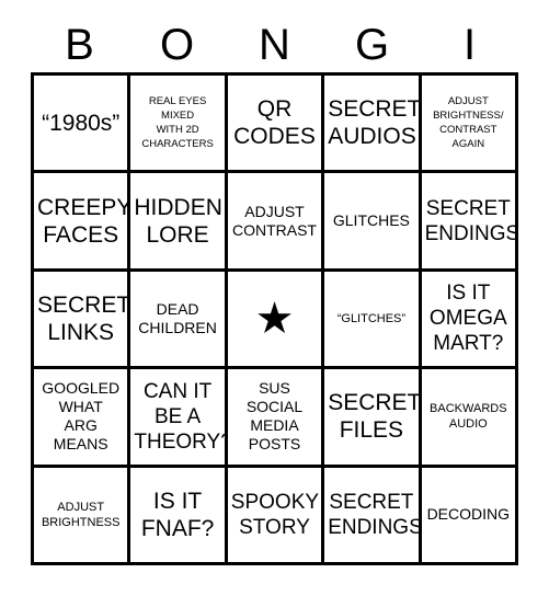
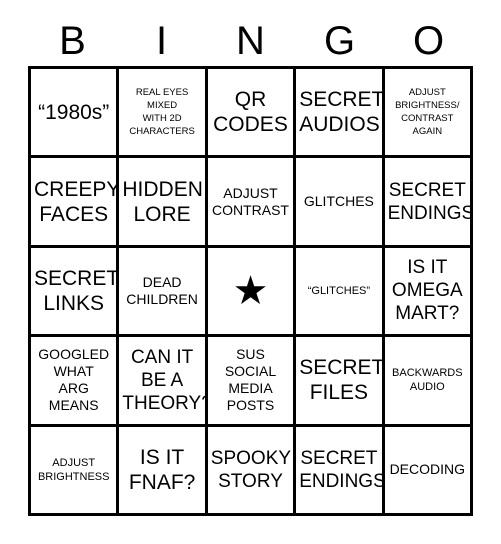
  B
- O
+ I
  N
  G
- I
+ O
  “1980s”
  REAL EYES
  MIXED
  WITH 2D
  CHARACTERS
  QR
  CODES
  SECRET
  AUDIOS
  ADJUST
  BRIGHTNESS/
  CONTRAST
  AGAIN
  CREEPY
  FACES
  HIDDEN
  LORE
  ADJUST
  CONTRAST
  GLITCHES
  SECRET
  ENDINGS
  SECRET
  LINKS
  DEAD
  CHILDREN
  ★
  “GLITCHES”
  IS IT
  OMEGA
  MART?
  GOOGLED
  WHAT
  ARG
  MEANS
  CAN IT
  BE A
  THEORY
  SUS
  SOCIAL
  MEDIA
  POSTS
  SECRET
  FILES
  BACKWARDS
  AUDIO
  ADJUST
  BRIGHTNESS
  IS IT
  FNAF?
  SPOOKY
  STORY
  SECRET
  ENDINGS
  DECODING
